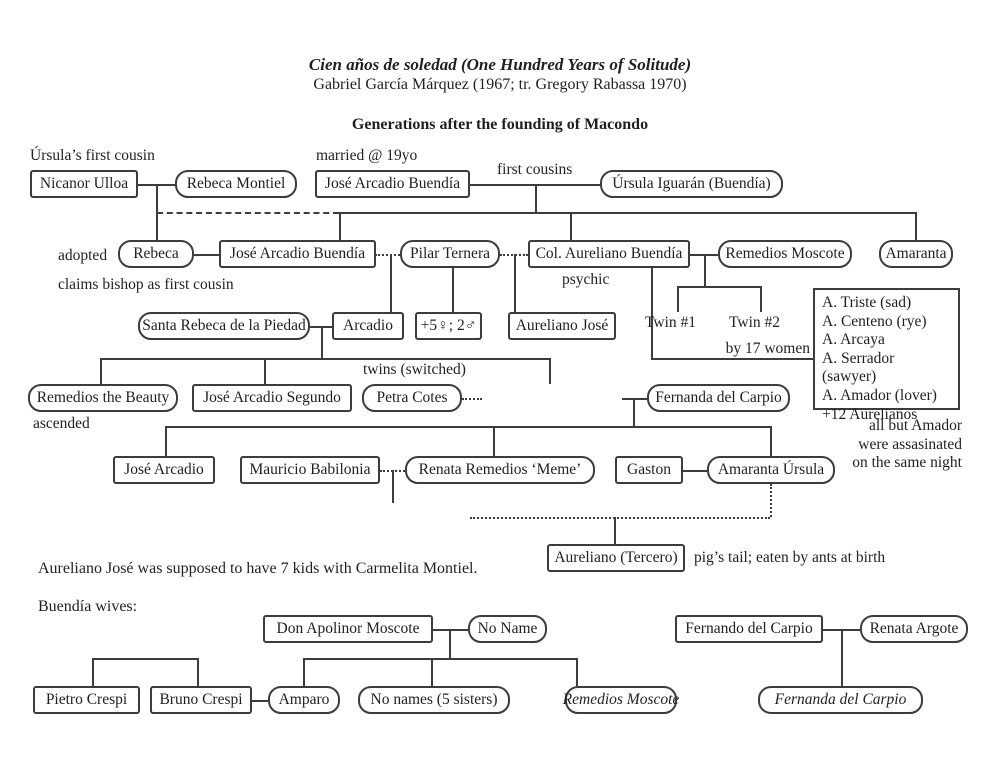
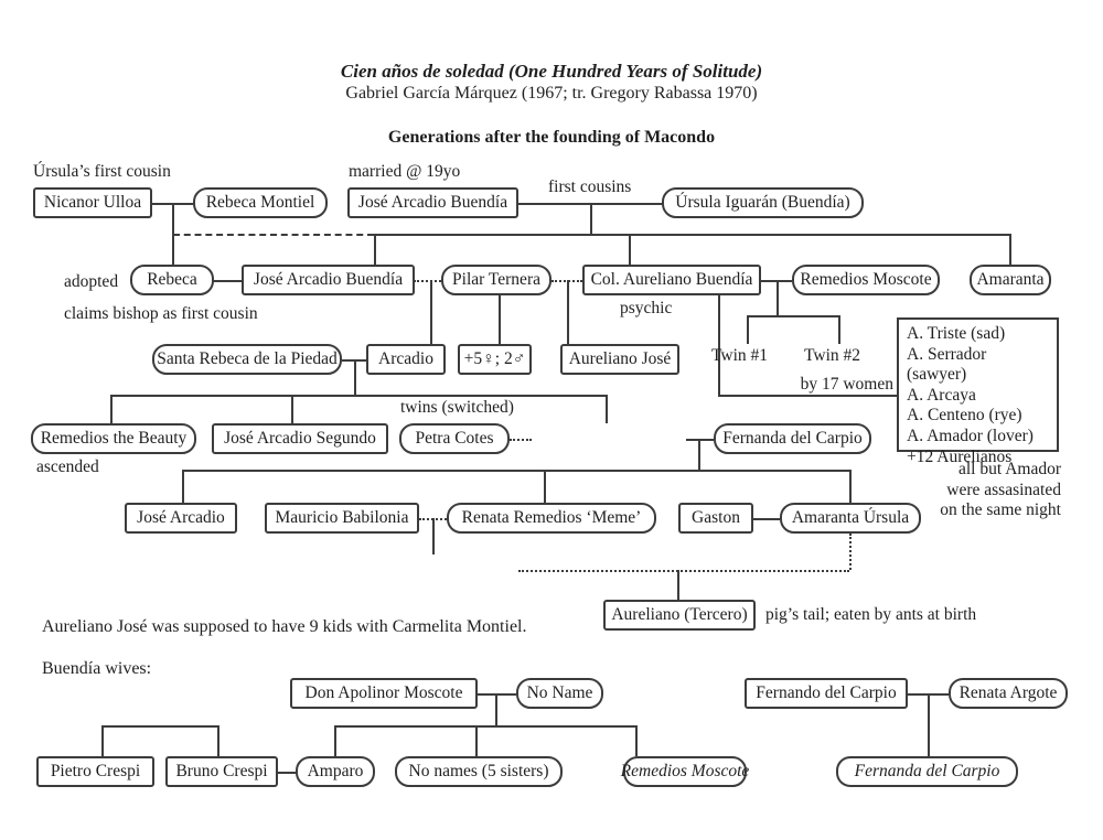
  Cien años de soledad (One Hundred Years of Solitude)
  Gabriel García Márquez (1967; tr. Gregory Rabassa 1970)
  Generations after the founding of Macondo
  Úrsula’s first cousin
  married @ 19yo
  first cousins
  adopted
  claims bishop as first cousin
  psychic
  Twin #1
  Twin #2
  by 17 women
  twins (switched)
  ascended
  all but Amador
  were assasinated
  on the same night
  pig’s tail; eaten by ants at birth
- Aureliano José was supposed to have 7 kids with Carmelita Montiel.
+ Aureliano José was supposed to have 9 kids with Carmelita Montiel.
  Buendía wives:
  Nicanor Ulloa
  Rebeca Montiel
  José Arcadio Buendía
  Úrsula Iguarán (Buendía)
  Rebeca
  José Arcadio Buendía
  Pilar Ternera
  Col. Aureliano Buendía
  Remedios Moscote
  Amaranta
  Santa Rebeca de la Piedad
  Arcadio
  +5♀; 2♂
  Aureliano José
  A. Triste (sad)
- A. Centeno (rye)
+ A. Serrador (sawyer)
  A. Arcaya
- A. Serrador (sawyer)
+ A. Centeno (rye)
  A. Amador (lover)
  +12 Aurelianos
  Remedios the Beauty
  José Arcadio Segundo
  Petra Cotes
  Fernanda del Carpio
  José Arcadio
  Mauricio Babilonia
  Renata Remedios ‘Meme’
  Gaston
  Amaranta Úrsula
  Aureliano (Tercero)
  Don Apolinor Moscote
  No Name
  Pietro Crespi
  Bruno Crespi
  Amparo
  No names (5 sisters)
  Remedios Moscote
  Fernando del Carpio
  Renata Argote
  Fernanda del Carpio
